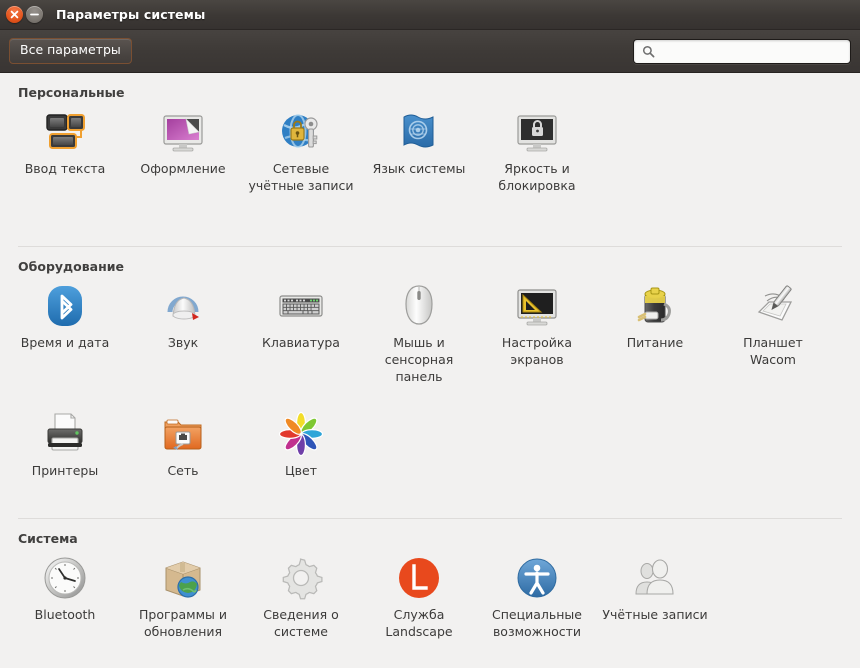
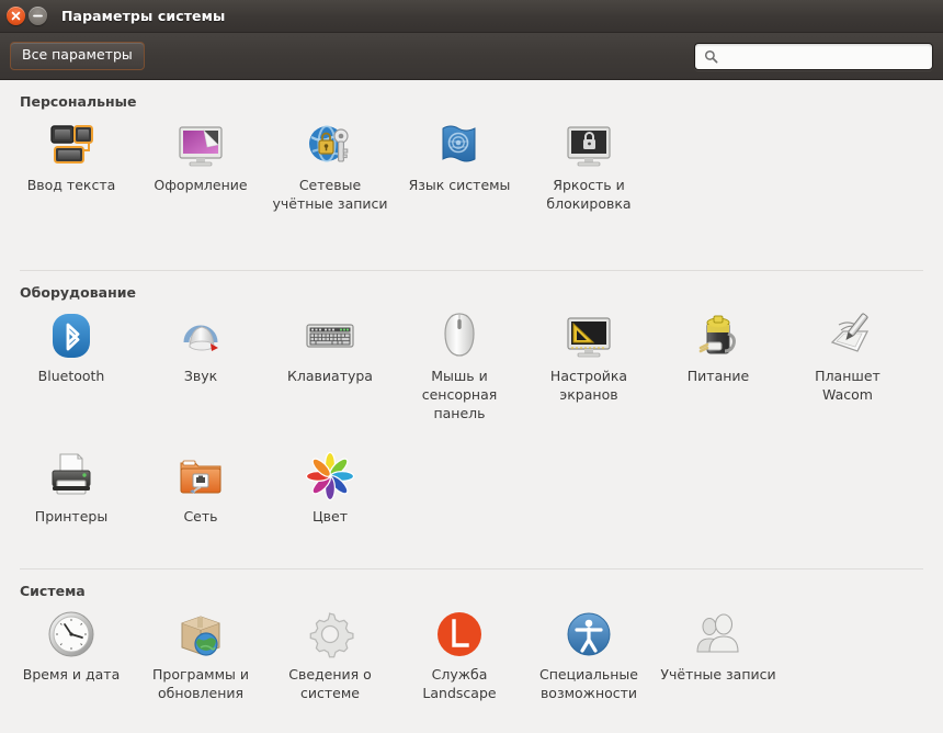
  Параметры системы
  Все параметры
  Персональные
  Ввод текста
  Оформление
  Сетевые учётные записи
  Язык системы
  Яркость и блокировка
  Оборудование
- Время и дата
+ Bluetooth
  Звук
  Клавиатура
  Мышь и сенсорная панель
  Настройка экранов
  Питание
  Планшет Wacom
  Принтеры
  Сеть
  Цвет
  Система
- Bluetooth
+ Время и дата
  Программы и обновления
  Сведения о системе
  Служба Landscape
  Специальные возможности
  Учётные записи
